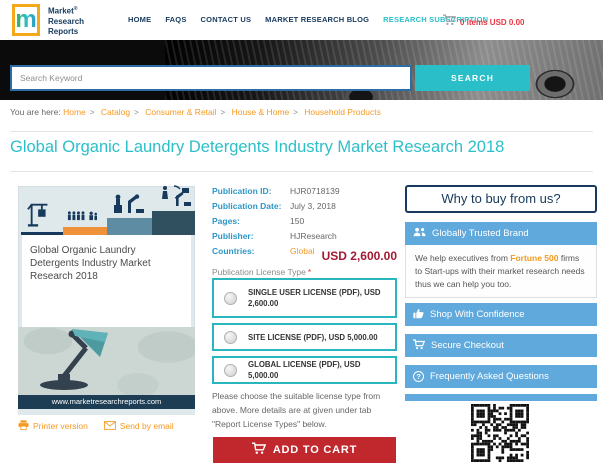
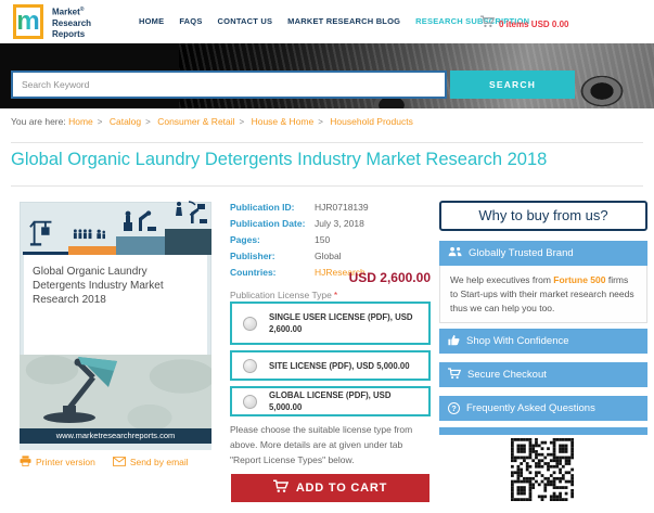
  m
  Market
  Research
  Reports
  HOME
  FAQS
  CONTACT US
  MARKET RESEARCH BLOG
  RESEARCH SUBSRIPTION
  0 items USD 0.00
  Search Keyword
  SEARCH
  You are here: Home > Catalog > Consumer & Retail > House & Home > Household Products
  Global Organic Laundry Detergents Industry Market Research 2018
  Global Organic Laundry Detergents Industry Market Research 2018
  www.marketresearchreports.com
  Printer version
  Send by email
  Publication ID:
  HJR0718139
  Publication Date:
  July 3, 2018
  Pages:
  150
  Publisher:
- HJResearch
+ Global
  Countries:
- Global
+ HJResearch
  USD 2,600.00
  Publication License Type *
  SINGLE USER LICENSE (PDF), USD 2,600.00
  SITE LICENSE (PDF), USD 5,000.00
  GLOBAL LICENSE (PDF), USD 5,000.00
  Please choose the suitable license type from above. More details are at given under tab "Report License Types" below.
  ADD TO CART
  Why to buy from us?
  Globally Trusted Brand
  We help executives from Fortune 500 firms to Start-ups with their market research needs thus we can help you too.
  Shop With Confidence
  Secure Checkout
  ?
  Frequently Asked Questions
